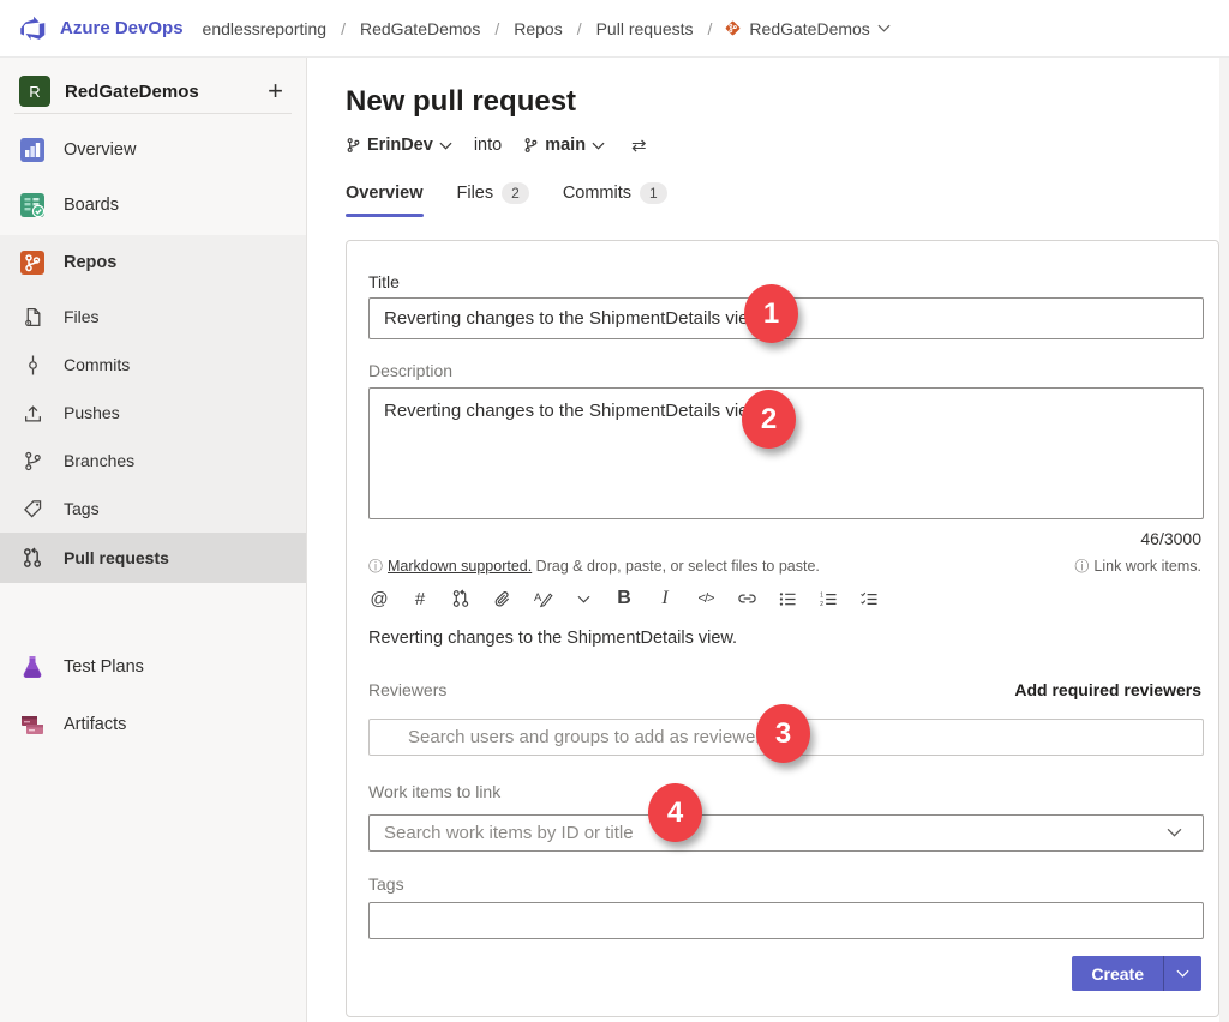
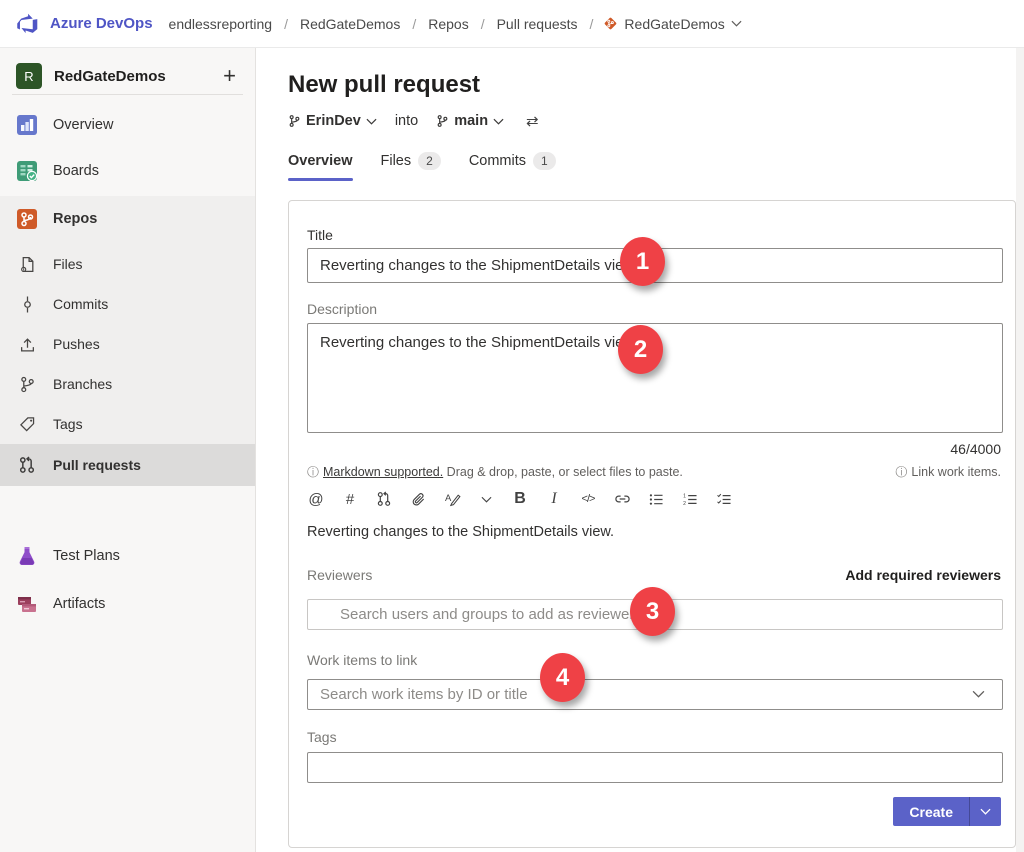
  Azure DevOps
  endlessreporting
  /
  RedGateDemos
  /
  Repos
  /
  Pull requests
  /
  RedGateDemos
  R
  RedGateDemos
  +
  Overview
  Boards
  Repos
  Files
  Commits
  Pushes
  Branches
  Tags
  Pull requests
  Test Plans
  Artifacts
  New pull request
  ErinDev
  into
  main
  ⇄
  Overview
  Files
  2
  Commits
  1
  Title
  Reverting changes to the ShipmentDetails vi
  Description
  Reverting changes to the ShipmentDetails vi
- 46/3000
+ 46/4000
  ⓘ Markdown supported. Drag & drop, paste, or select files to paste.
  ⓘ Link work items.
  @
  #
  A
  B
  I
  </>
  Reverting changes to the ShipmentDetails view.
  Reviewers
  Add required reviewers
  Search users and groups to add as reviewe
  Work items to link
  Search work items by ID or title
  Tags
  Create
  1
  2
  3
  4
